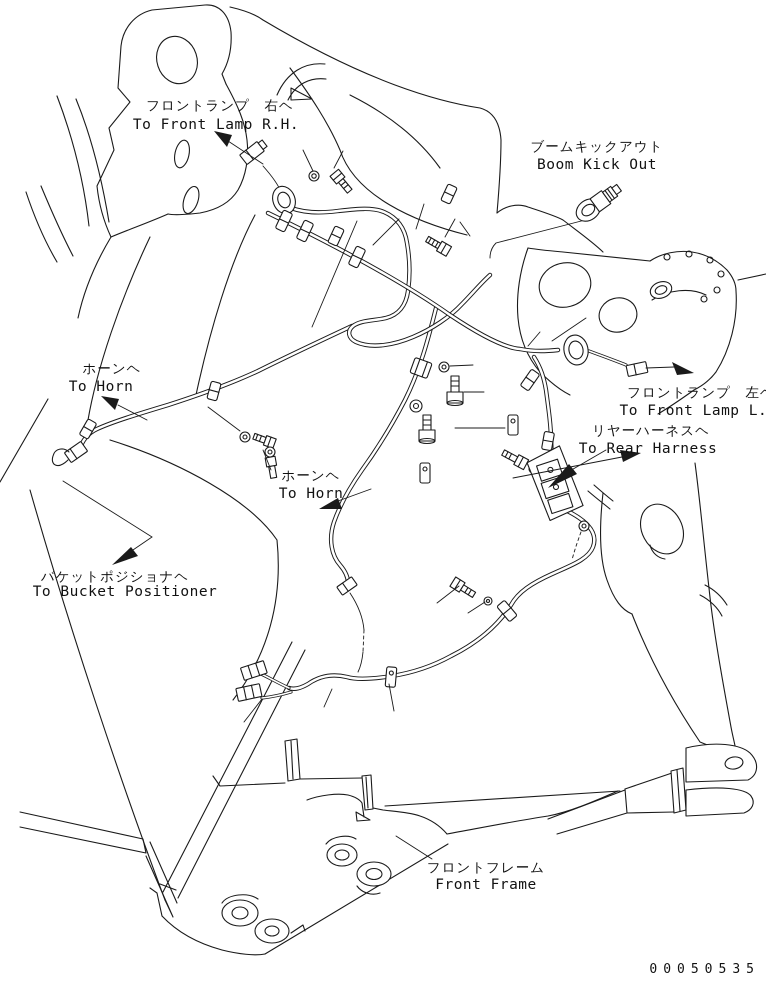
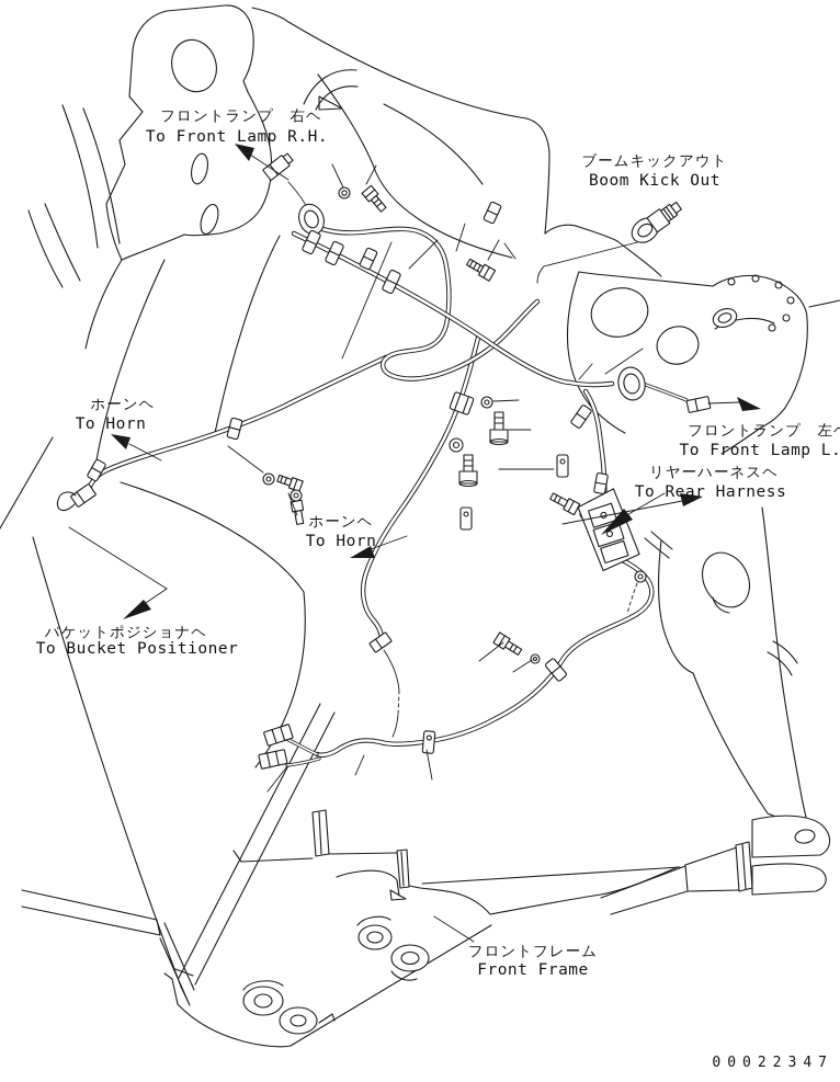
  フロントランプ 右ヘ
  To Front Lamp R.H.
  ブームキックアウト
  Boom Kick Out
  ホーンヘ
  To Horn
  フロントランプ 左
  To Front Lamp L.
  リヤーハーネスヘ
  To Rear Harness
  ホーンヘ
  To Horn
  バケットポジショナヘ
  To Bucket Positioner
  フロントフレーム
  Front Frame
- 00050535
+ 00022347
